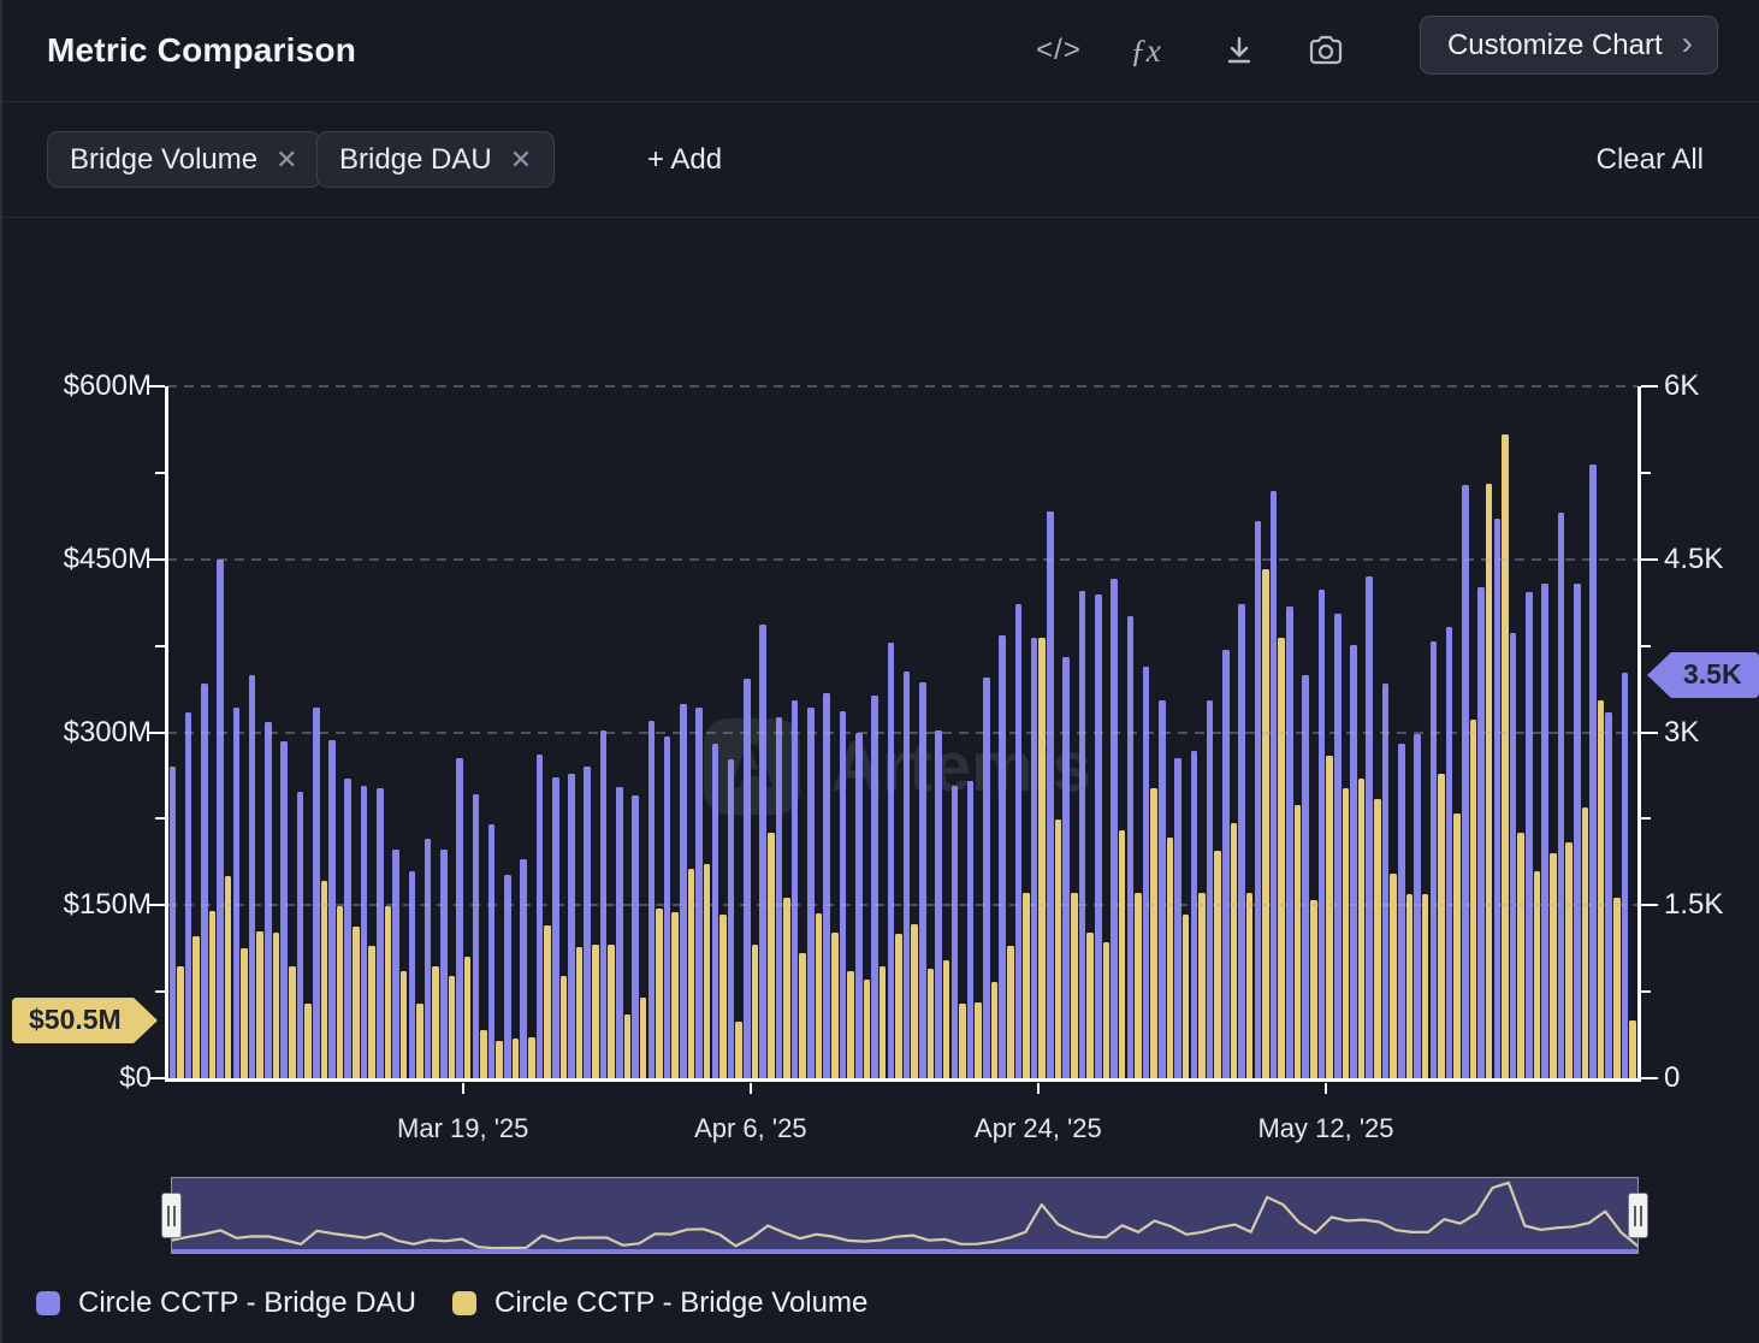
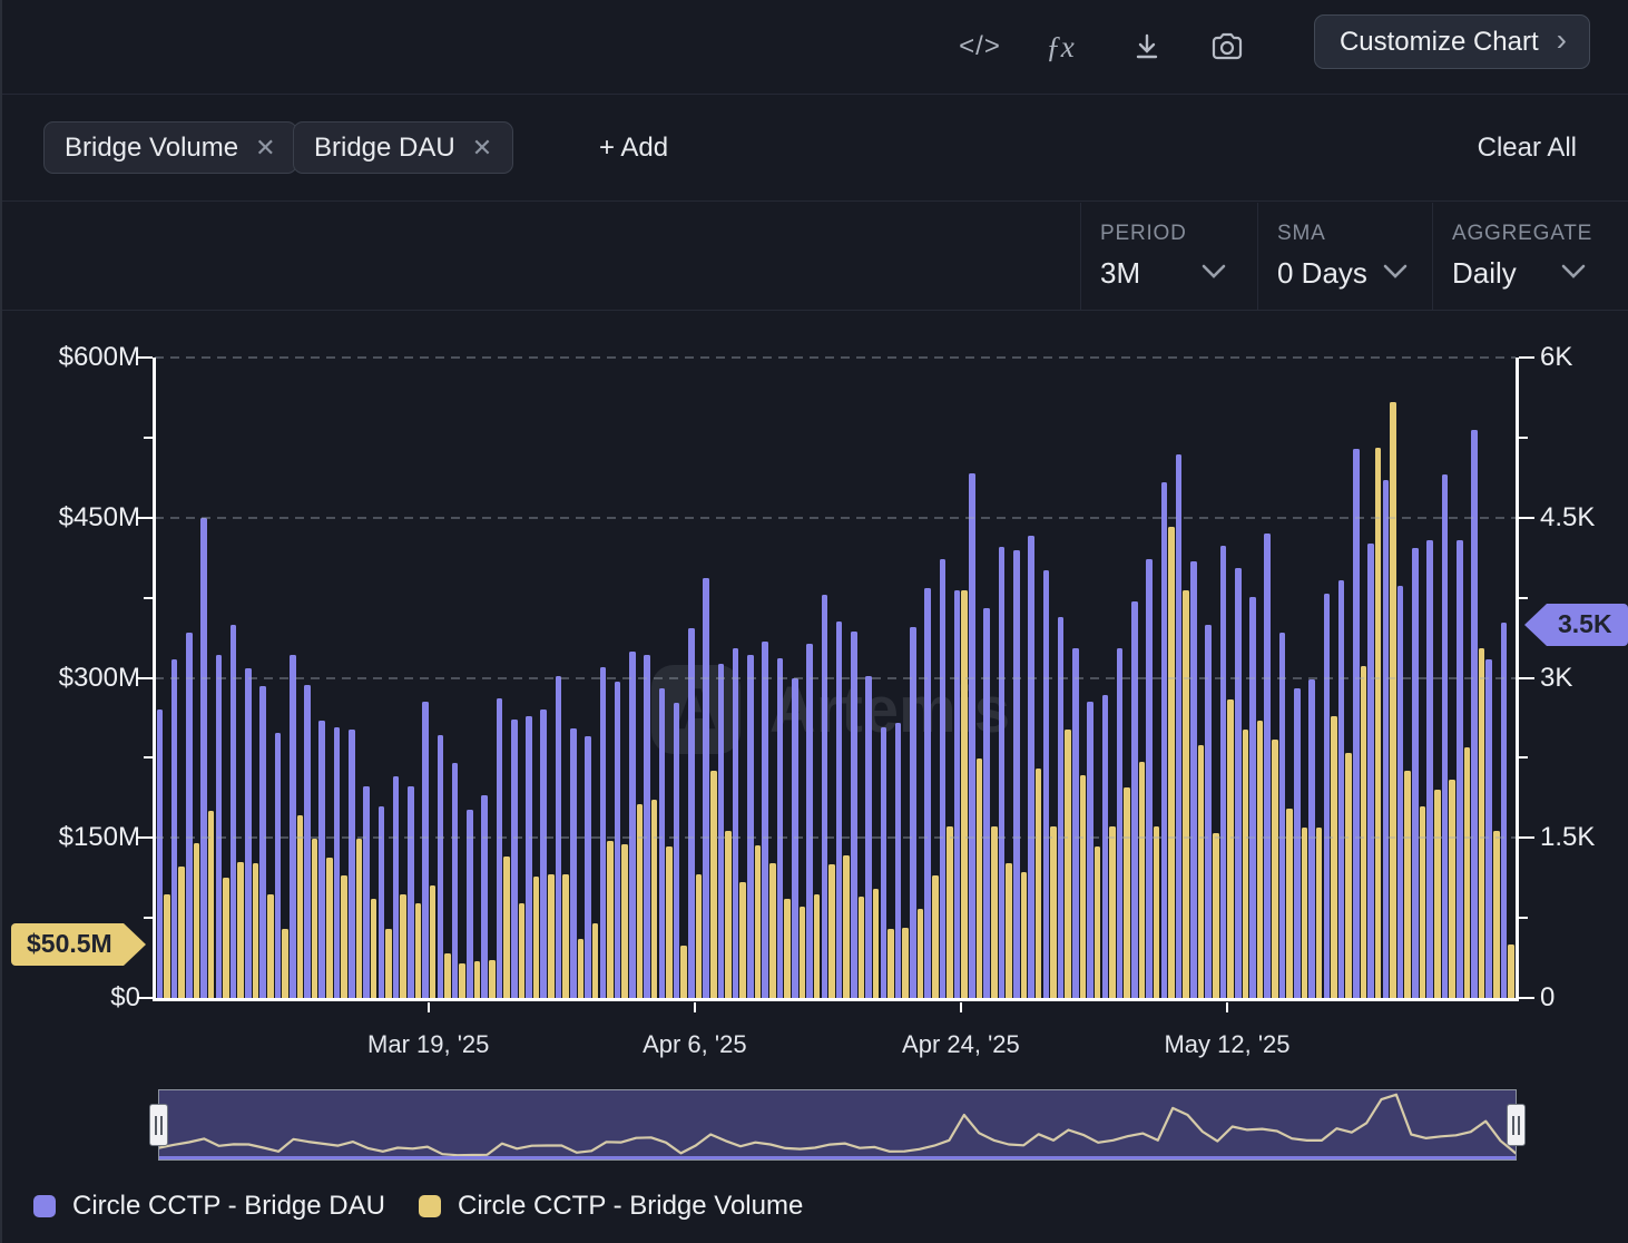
- Metric Comparison
  </>
  ƒx
  Customize Chart
  ›
  Bridge Volume
  ✕
  Bridge DAU
  ✕
  + Add
  Clear All
+ PERIOD
+ 3M
+ SMA
+ 0 Days
+ AGGREGATE
+ Daily
  A
  $600M
  $450M
  $300M
  $150M
  $0
  6K
  4.5K
  3K
  1.5K
  0
  Mar 19, '25
  Apr 6, '25
  Apr 24, '25
  May 12, '25
  $50.5M
  3.5K
  Circle CCTP - Bridge DAU
  Circle CCTP - Bridge Volume
